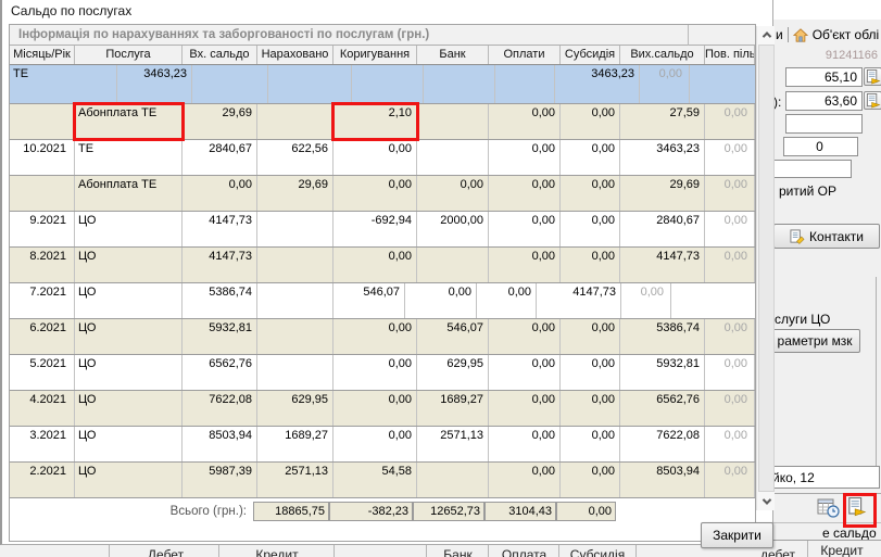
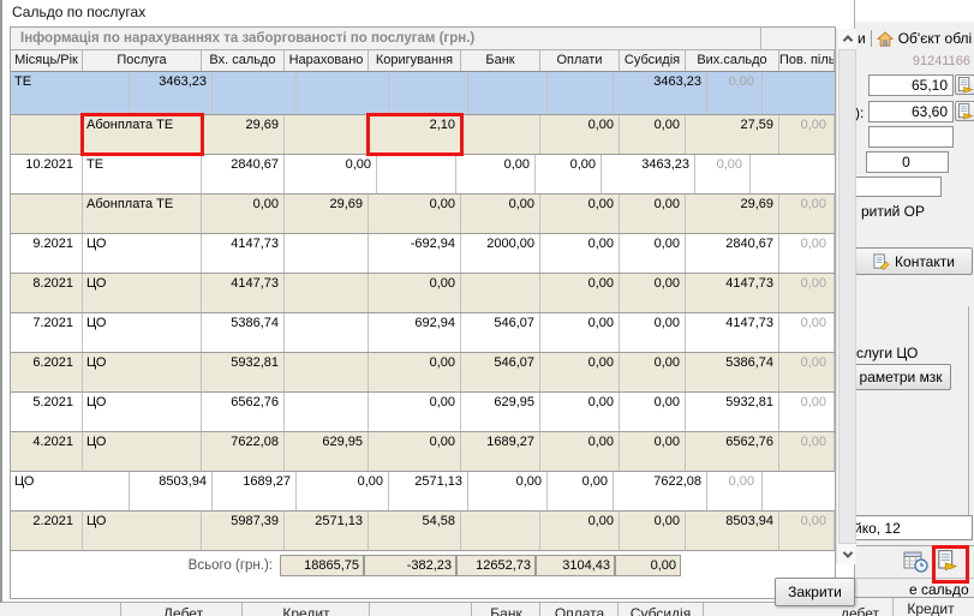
  и
  Об'єкт облі
  91241166
  65,10
  ):
  63,60
  0
  ритий ОР
  Контакти
  слуги ЦО
  раметри мзк
  йко, 12
  е сальдо
  Дебет
  Кредит
  Банк
  Оплата
  Субсидія
  дебет
  Кредит
  Сальдо по послугах
  Інформація по нарахуваннях та заборгованості по послугам (грн.)
  Місяць/Рік
  Послуга
  Вх. сальдо
  Нараховано
  Коригування
  Банк
  Оплати
  Субсидія
  Вих.сальдо
  Пов. піль
  ТЕ
  3463,23
  3463,23
  0,00
  Абонплата ТЕ
  29,69
  2,10
  0,00
  0,00
  27,59
  0,00
  10.2021
  ТЕ
  2840,67
- 622,56
  0,00
  0,00
  0,00
  3463,23
  0,00
  Абонплата ТЕ
  0,00
  29,69
  0,00
  0,00
  0,00
  0,00
  29,69
  0,00
  9.2021
  ЦО
  4147,73
  -692,94
  2000,00
  0,00
  0,00
  2840,67
  0,00
  8.2021
  ЦО
  4147,73
  0,00
  0,00
  0,00
  4147,73
  0,00
  7.2021
  ЦО
  5386,74
+ 692,94
  546,07
  0,00
  0,00
  4147,73
  0,00
  6.2021
  ЦО
  5932,81
  0,00
  546,07
  0,00
  0,00
  5386,74
  0,00
  5.2021
  ЦО
  6562,76
  0,00
  629,95
  0,00
  0,00
  5932,81
  0,00
  4.2021
  ЦО
  7622,08
  629,95
  0,00
  1689,27
  0,00
  0,00
  6562,76
  0,00
- 3.2021
  ЦО
  8503,94
  1689,27
  0,00
  2571,13
  0,00
  0,00
  7622,08
  0,00
  2.2021
  ЦО
  5987,39
  2571,13
  54,58
  0,00
  0,00
  8503,94
  0,00
  Всього (грн.):
  18865,75
  -382,23
  12652,73
  3104,43
  0,00
  Закрити
